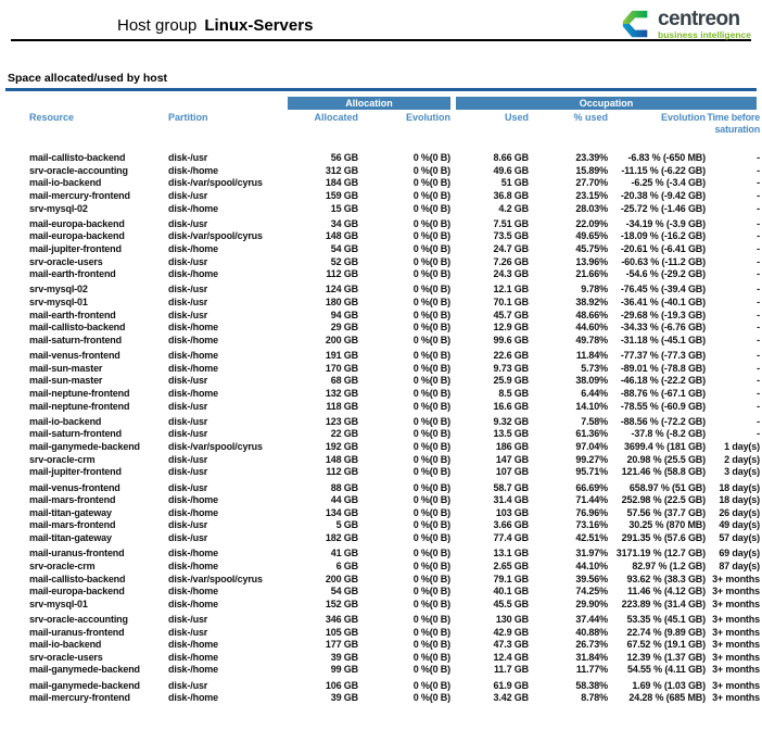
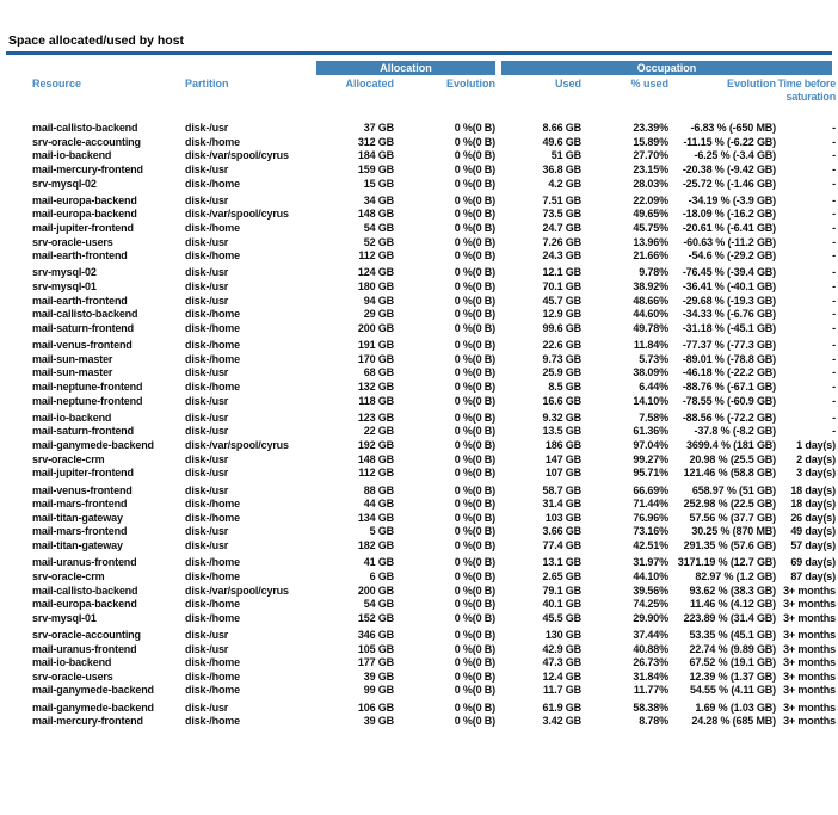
- Host group Linux-Servers
- centreon
- business intelligence
  Space allocated/used by host
  Allocation
  Occupation
  Resource
  Partition
  Allocated
  Evolution
  Used
  % used
  Evolution
  Time before saturation
  mail-callisto-backend
  disk-/usr
- 56 GB
+ 37 GB
  0 %(0 B)
  8.66 GB
  23.39%
  -6.83 % (-650 MB)
  -
  srv-oracle-accounting
  disk-/home
  312 GB
  0 %(0 B)
  49.6 GB
  15.89%
  -11.15 % (-6.22 GB)
  -
  mail-io-backend
  disk-/var/spool/cyrus
  184 GB
  0 %(0 B)
  51 GB
  27.70%
  -6.25 % (-3.4 GB)
  -
  mail-mercury-frontend
  disk-/usr
  159 GB
  0 %(0 B)
  36.8 GB
  23.15%
  -20.38 % (-9.42 GB)
  -
  srv-mysql-02
  disk-/home
  15 GB
  0 %(0 B)
  4.2 GB
  28.03%
  -25.72 % (-1.46 GB)
  -
  mail-europa-backend
  disk-/usr
  34 GB
  0 %(0 B)
  7.51 GB
  22.09%
  -34.19 % (-3.9 GB)
  -
  mail-europa-backend
  disk-/var/spool/cyrus
  148 GB
  0 %(0 B)
  73.5 GB
  49.65%
  -18.09 % (-16.2 GB)
  -
  mail-jupiter-frontend
  disk-/home
  54 GB
  0 %(0 B)
  24.7 GB
  45.75%
  -20.61 % (-6.41 GB)
  -
  srv-oracle-users
  disk-/usr
  52 GB
  0 %(0 B)
  7.26 GB
  13.96%
  -60.63 % (-11.2 GB)
  -
  mail-earth-frontend
  disk-/home
  112 GB
  0 %(0 B)
  24.3 GB
  21.66%
  -54.6 % (-29.2 GB)
  -
  srv-mysql-02
  disk-/usr
  124 GB
  0 %(0 B)
  12.1 GB
  9.78%
  -76.45 % (-39.4 GB)
  -
  srv-mysql-01
  disk-/usr
  180 GB
  0 %(0 B)
  70.1 GB
  38.92%
  -36.41 % (-40.1 GB)
  -
  mail-earth-frontend
  disk-/usr
  94 GB
  0 %(0 B)
  45.7 GB
  48.66%
  -29.68 % (-19.3 GB)
  -
  mail-callisto-backend
  disk-/home
  29 GB
  0 %(0 B)
  12.9 GB
  44.60%
  -34.33 % (-6.76 GB)
  -
  mail-saturn-frontend
  disk-/home
  200 GB
  0 %(0 B)
  99.6 GB
  49.78%
  -31.18 % (-45.1 GB)
  -
  mail-venus-frontend
  disk-/home
  191 GB
  0 %(0 B)
  22.6 GB
  11.84%
  -77.37 % (-77.3 GB)
  -
  mail-sun-master
  disk-/home
  170 GB
  0 %(0 B)
  9.73 GB
  5.73%
  -89.01 % (-78.8 GB)
  -
  mail-sun-master
  disk-/usr
  68 GB
  0 %(0 B)
  25.9 GB
  38.09%
  -46.18 % (-22.2 GB)
  -
  mail-neptune-frontend
  disk-/home
  132 GB
  0 %(0 B)
  8.5 GB
  6.44%
  -88.76 % (-67.1 GB)
  -
  mail-neptune-frontend
  disk-/usr
  118 GB
  0 %(0 B)
  16.6 GB
  14.10%
  -78.55 % (-60.9 GB)
  -
  mail-io-backend
  disk-/usr
  123 GB
  0 %(0 B)
  9.32 GB
  7.58%
  -88.56 % (-72.2 GB)
  -
  mail-saturn-frontend
  disk-/usr
  22 GB
  0 %(0 B)
  13.5 GB
  61.36%
  -37.8 % (-8.2 GB)
  -
  mail-ganymede-backend
  disk-/var/spool/cyrus
  192 GB
  0 %(0 B)
  186 GB
  97.04%
  3699.4 % (181 GB)
  1 day(s)
  srv-oracle-crm
  disk-/usr
  148 GB
  0 %(0 B)
  147 GB
  99.27%
  20.98 % (25.5 GB)
  2 day(s)
  mail-jupiter-frontend
  disk-/usr
  112 GB
  0 %(0 B)
  107 GB
  95.71%
  121.46 % (58.8 GB)
  3 day(s)
  mail-venus-frontend
  disk-/usr
  88 GB
  0 %(0 B)
  58.7 GB
  66.69%
  658.97 % (51 GB)
  18 day(s)
  mail-mars-frontend
  disk-/home
  44 GB
  0 %(0 B)
  31.4 GB
  71.44%
  252.98 % (22.5 GB)
  18 day(s)
  mail-titan-gateway
  disk-/home
  134 GB
  0 %(0 B)
  103 GB
  76.96%
  57.56 % (37.7 GB)
  26 day(s)
  mail-mars-frontend
  disk-/usr
  5 GB
  0 %(0 B)
  3.66 GB
  73.16%
  30.25 % (870 MB)
  49 day(s)
  mail-titan-gateway
  disk-/usr
  182 GB
  0 %(0 B)
  77.4 GB
  42.51%
  291.35 % (57.6 GB)
  57 day(s)
  mail-uranus-frontend
  disk-/home
  41 GB
  0 %(0 B)
  13.1 GB
  31.97%
  3171.19 % (12.7 GB)
  69 day(s)
  srv-oracle-crm
  disk-/home
  6 GB
  0 %(0 B)
  2.65 GB
  44.10%
  82.97 % (1.2 GB)
  87 day(s)
  mail-callisto-backend
  disk-/var/spool/cyrus
  200 GB
  0 %(0 B)
  79.1 GB
  39.56%
  93.62 % (38.3 GB)
  3+ months
  mail-europa-backend
  disk-/home
  54 GB
  0 %(0 B)
  40.1 GB
  74.25%
  11.46 % (4.12 GB)
  3+ months
  srv-mysql-01
  disk-/home
  152 GB
  0 %(0 B)
  45.5 GB
  29.90%
  223.89 % (31.4 GB)
  3+ months
  srv-oracle-accounting
  disk-/usr
  346 GB
  0 %(0 B)
  130 GB
  37.44%
  53.35 % (45.1 GB)
  3+ months
  mail-uranus-frontend
  disk-/usr
  105 GB
  0 %(0 B)
  42.9 GB
  40.88%
  22.74 % (9.89 GB)
  3+ months
  mail-io-backend
  disk-/home
  177 GB
  0 %(0 B)
  47.3 GB
  26.73%
  67.52 % (19.1 GB)
  3+ months
  srv-oracle-users
  disk-/home
  39 GB
  0 %(0 B)
  12.4 GB
  31.84%
  12.39 % (1.37 GB)
  3+ months
  mail-ganymede-backend
  disk-/home
  99 GB
  0 %(0 B)
  11.7 GB
  11.77%
  54.55 % (4.11 GB)
  3+ months
  mail-ganymede-backend
  disk-/usr
  106 GB
  0 %(0 B)
  61.9 GB
  58.38%
  1.69 % (1.03 GB)
  3+ months
  mail-mercury-frontend
  disk-/home
  39 GB
  0 %(0 B)
  3.42 GB
  8.78%
  24.28 % (685 MB)
  3+ months
